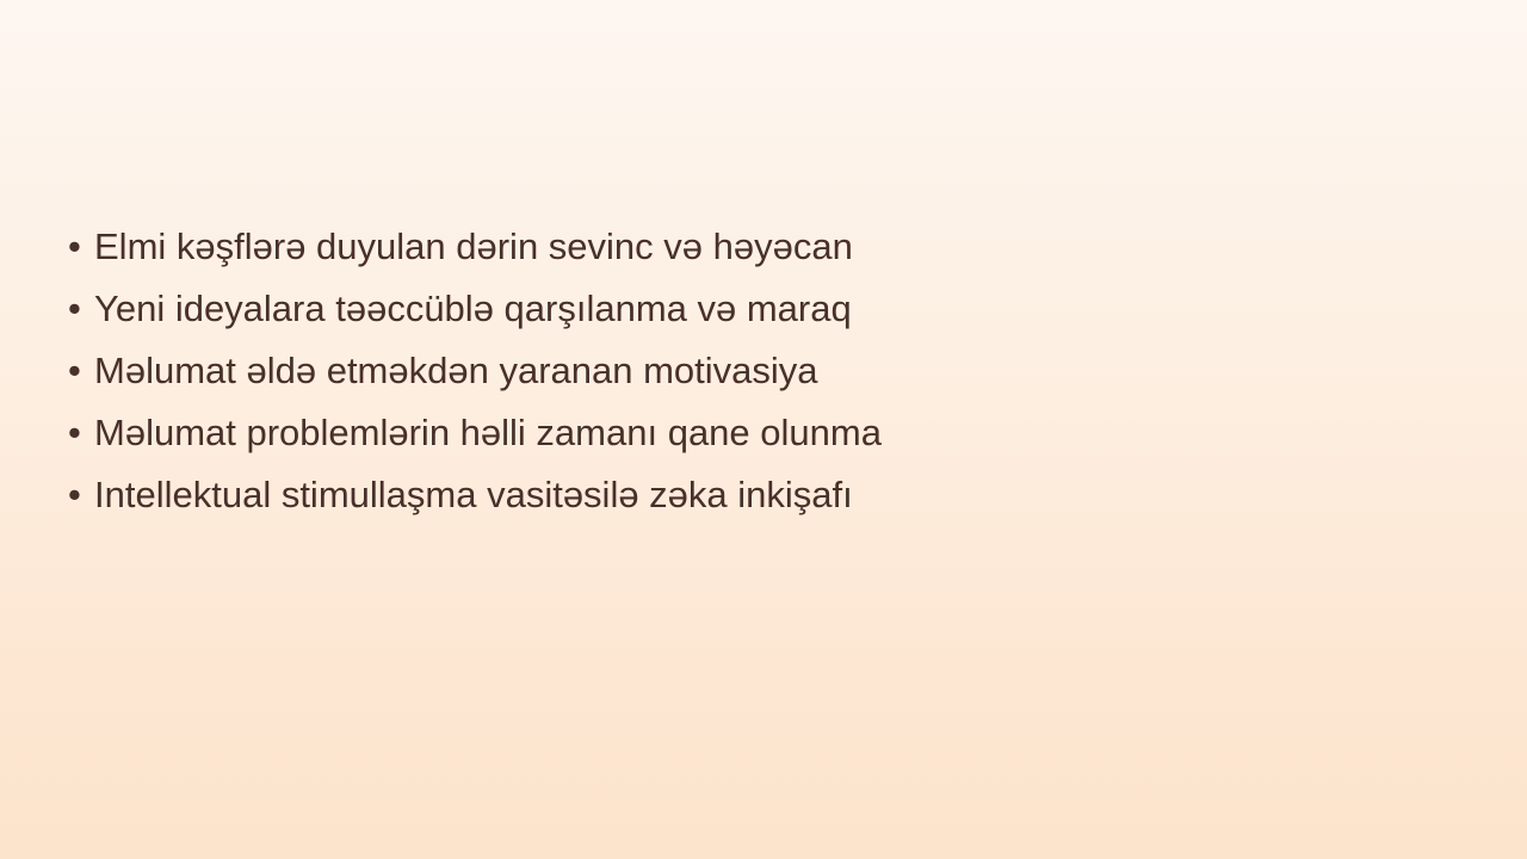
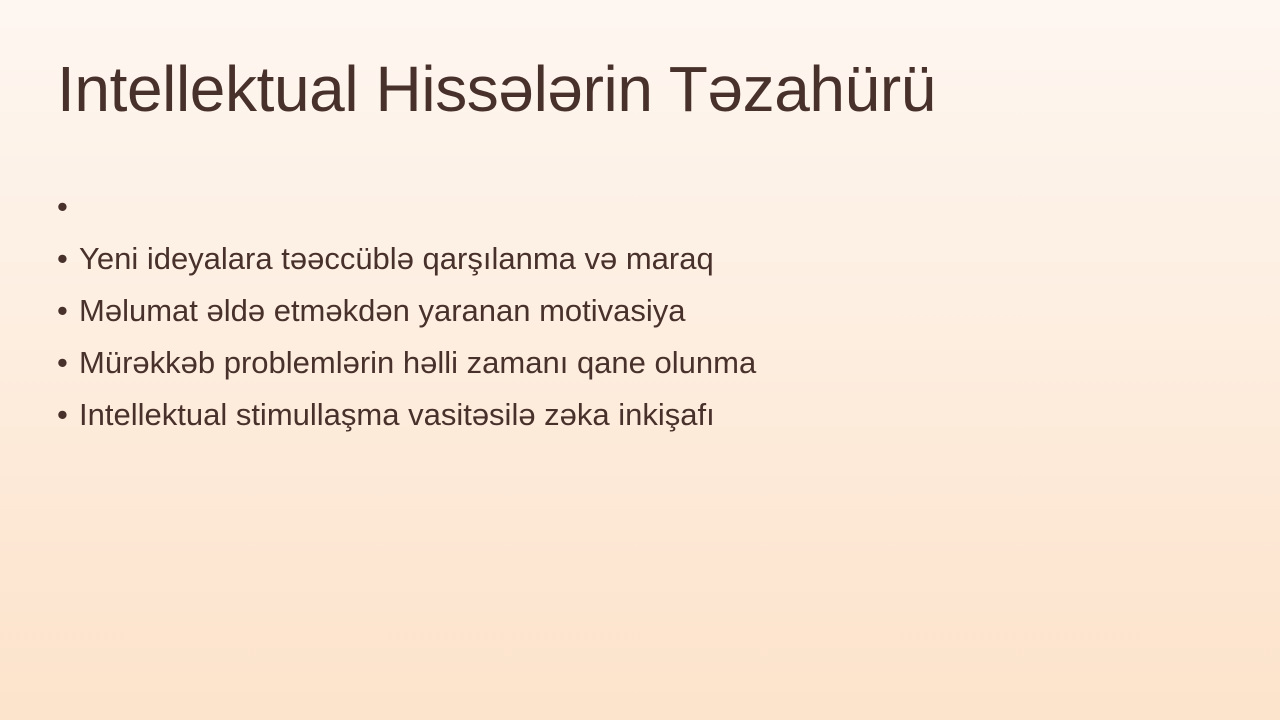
+ Intellektual Hissələrin Təzahürü
  •
- Elmi kəşflərə duyulan dərin sevinc və həyəcan
  •
  Yeni ideyalara təəccüblə qarşılanma və maraq
  •
  Məlumat əldə etməkdən yaranan motivasiya
  •
- Məlumat problemlərin həlli zamanı qane olunma
+ Mürəkkəb problemlərin həlli zamanı qane olunma
  •
  Intellektual stimullaşma vasitəsilə zəka inkişafı
